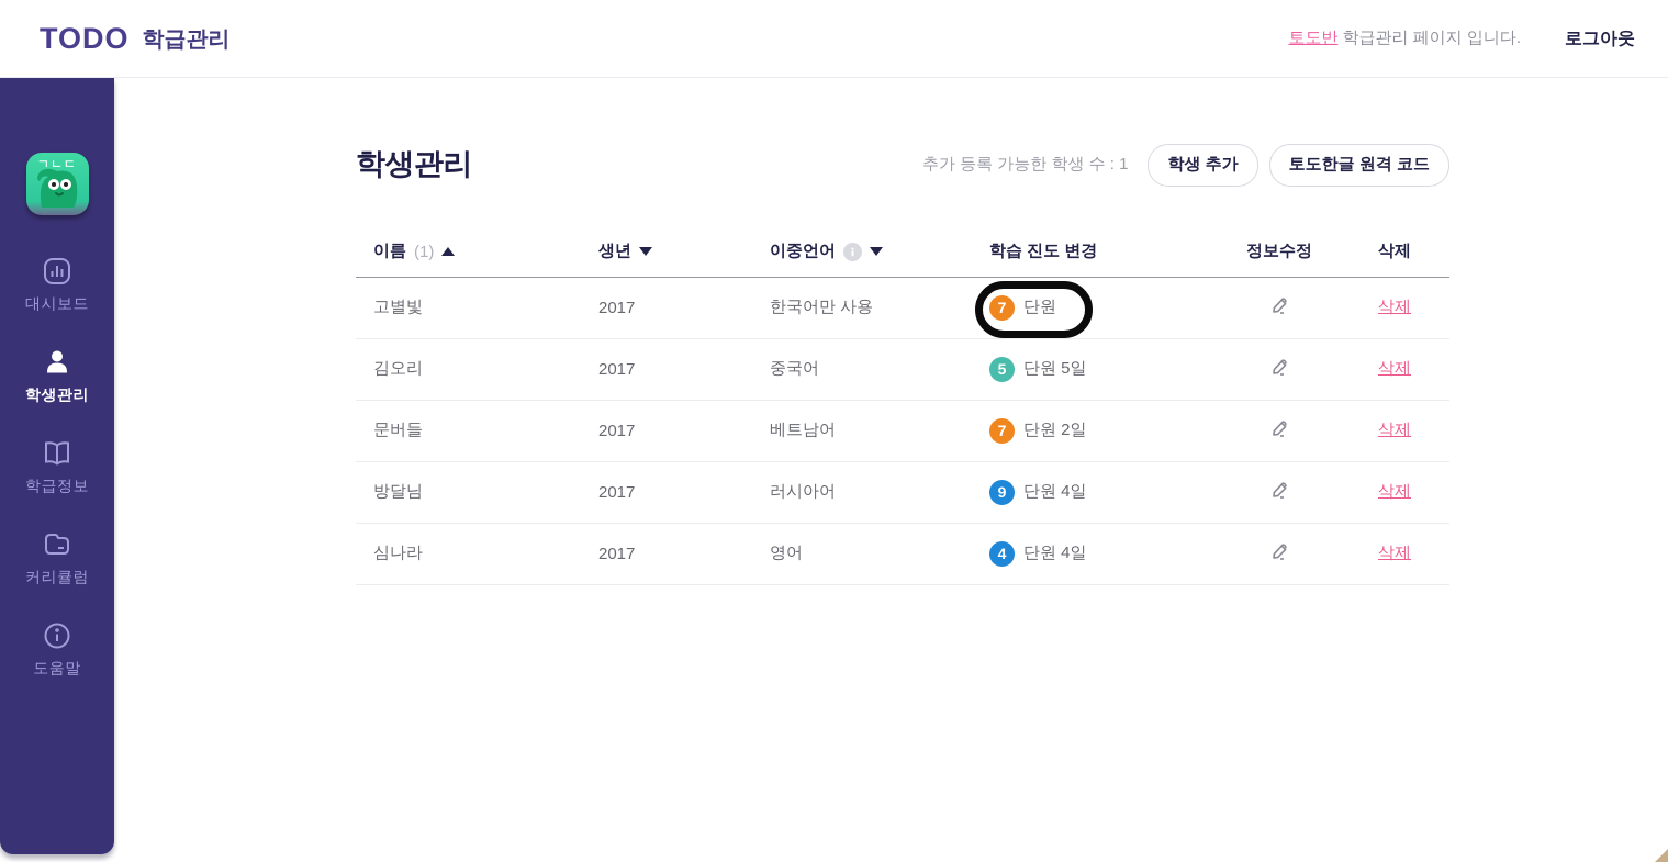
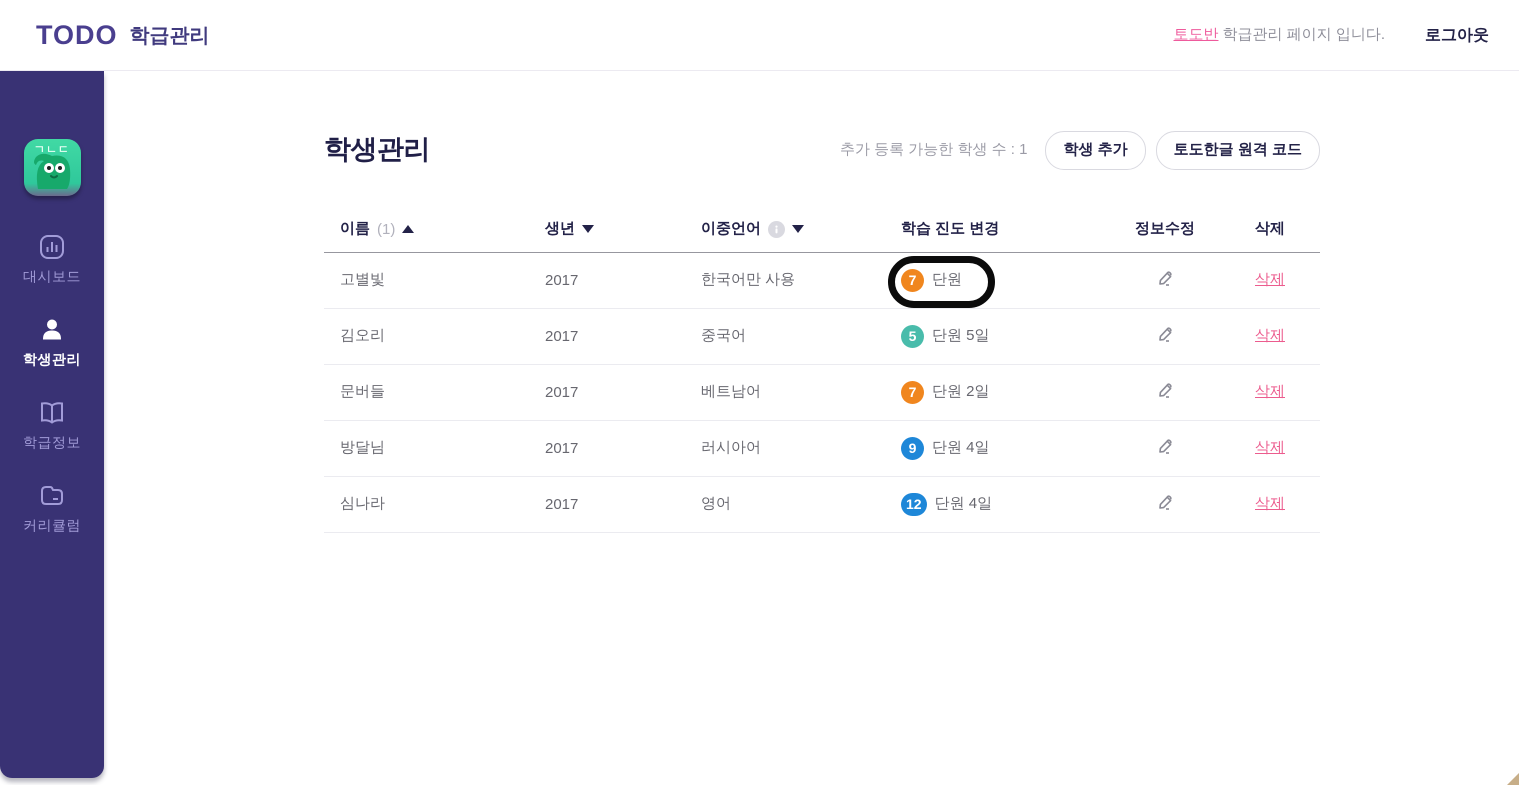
  TODO
  학급관리
  토도반 학급관리 페이지 입니다.
  로그아웃
  ㄱㄴㄷ
  대시보드
  학생관리
  학급정보
  커리큘럼
- 도움말
  학생관리
  추가 등록 가능한 학생 수 : 1
  학생 추가
  토도한글 원격 코드
  이름 (1)	생년	이중언어	학습 진도 변경	정보수정	삭제
  고별빛	2017	한국어만 사용	7 단원		삭제
  김오리	2017	중국어	5 단원 5일		삭제
  문버들	2017	베트남어	7 단원 2일		삭제
  방달님	2017	러시아어	9 단원 4일		삭제
- 심나라	2017	영어	4 단원 4일		삭제
+ 심나라	2017	영어	12 단원 4일		삭제
